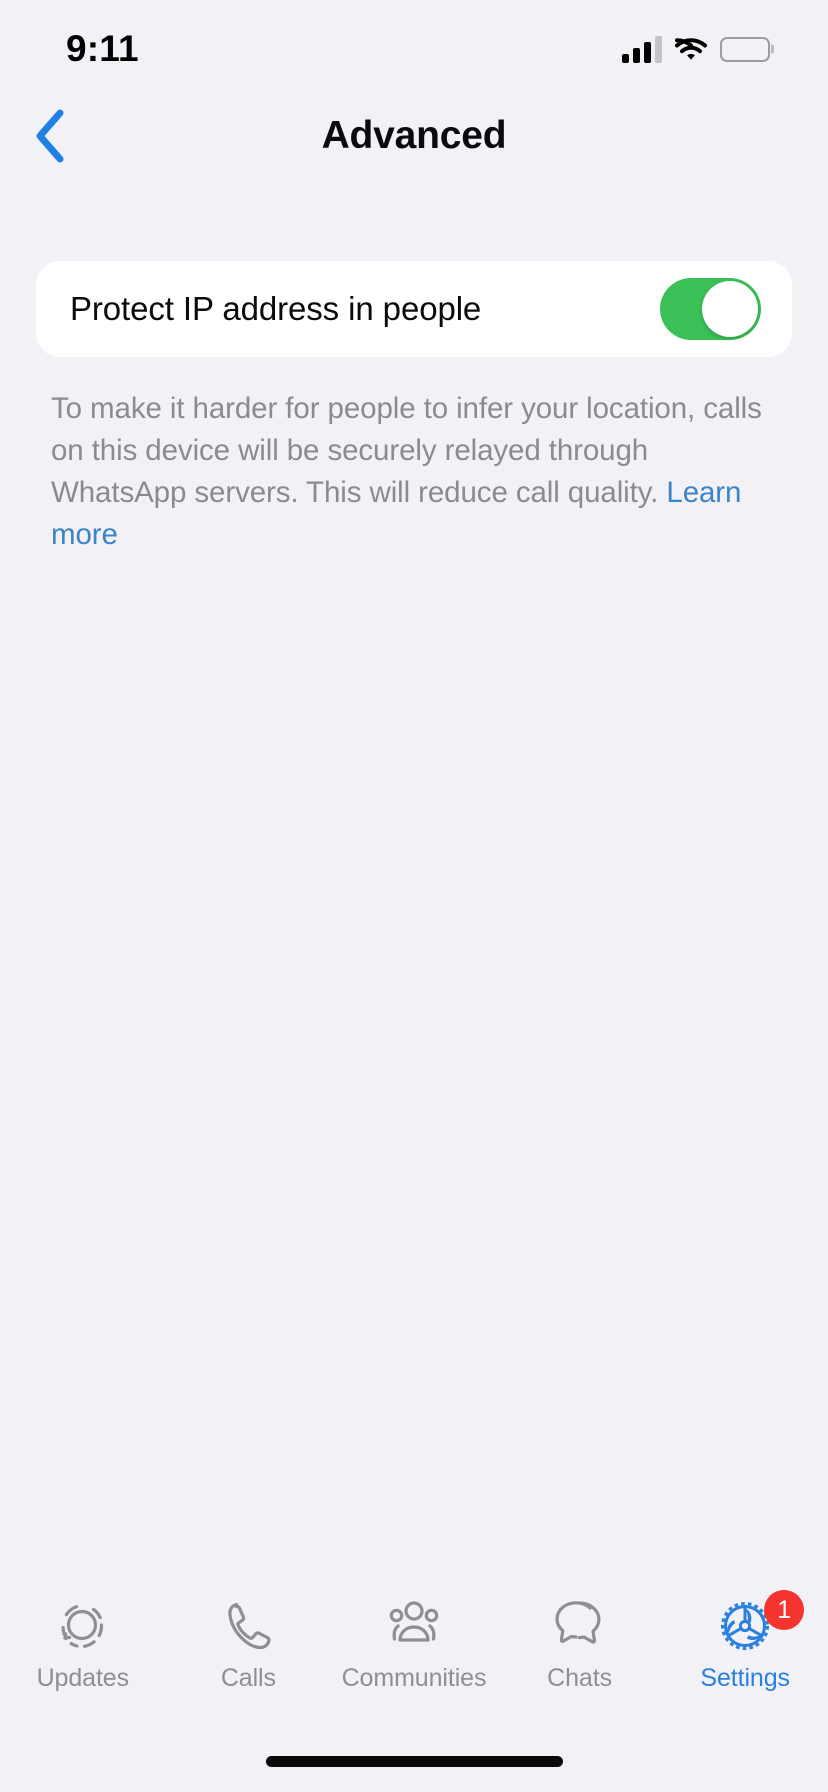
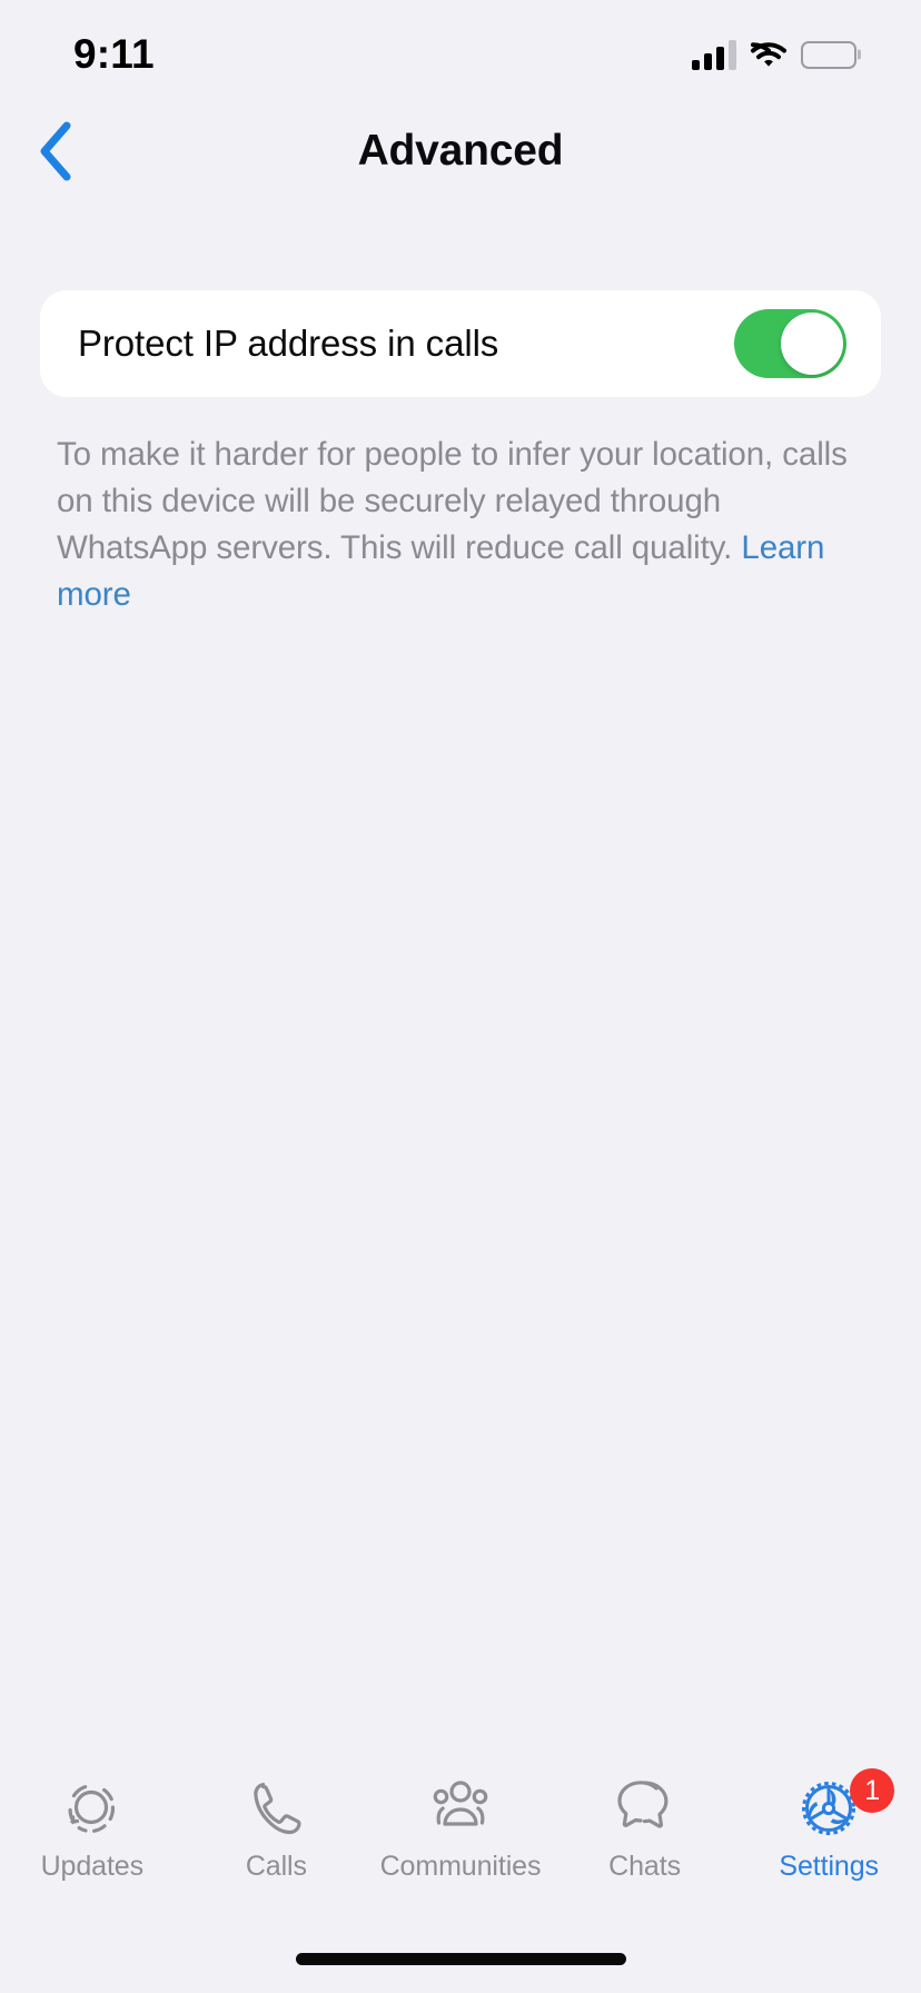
  9:11
  Advanced
- Protect IP address in people
+ Protect IP address in calls
  To make it harder for people to infer your location, calls on this device will be securely relayed through WhatsApp servers. This will reduce call quality. Learn more
  Updates
  Calls
  Communities
  Chats
  1
  Settings
